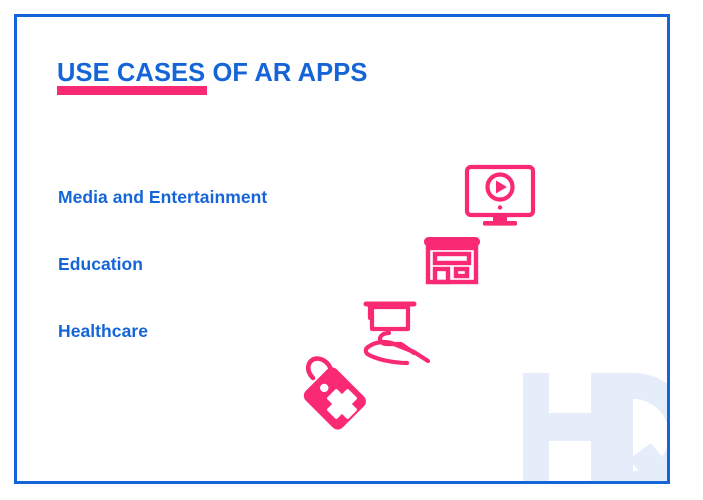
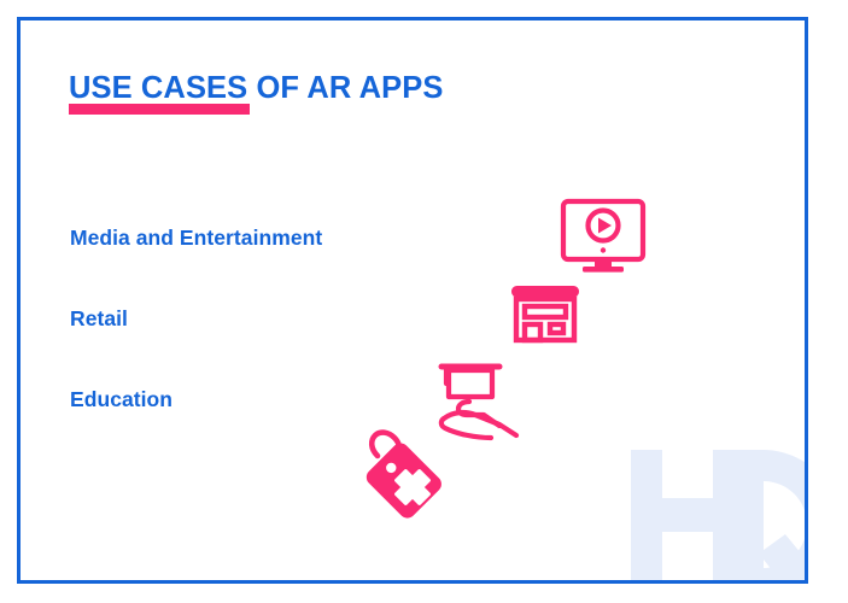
  USE CASES OF AR APPS
  Media and Entertainment
+ Retail
  Education
- Healthcare
